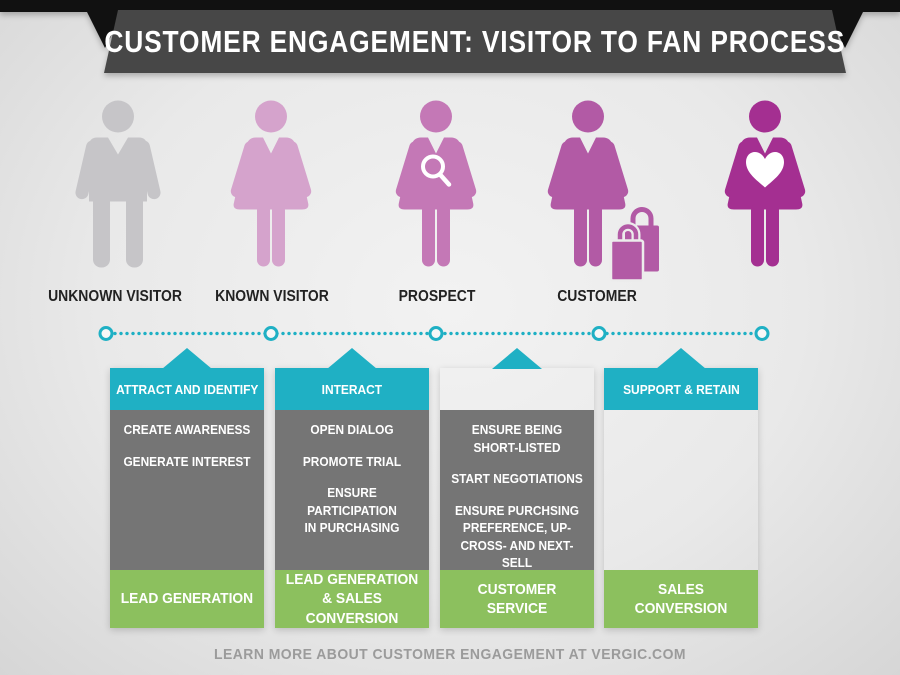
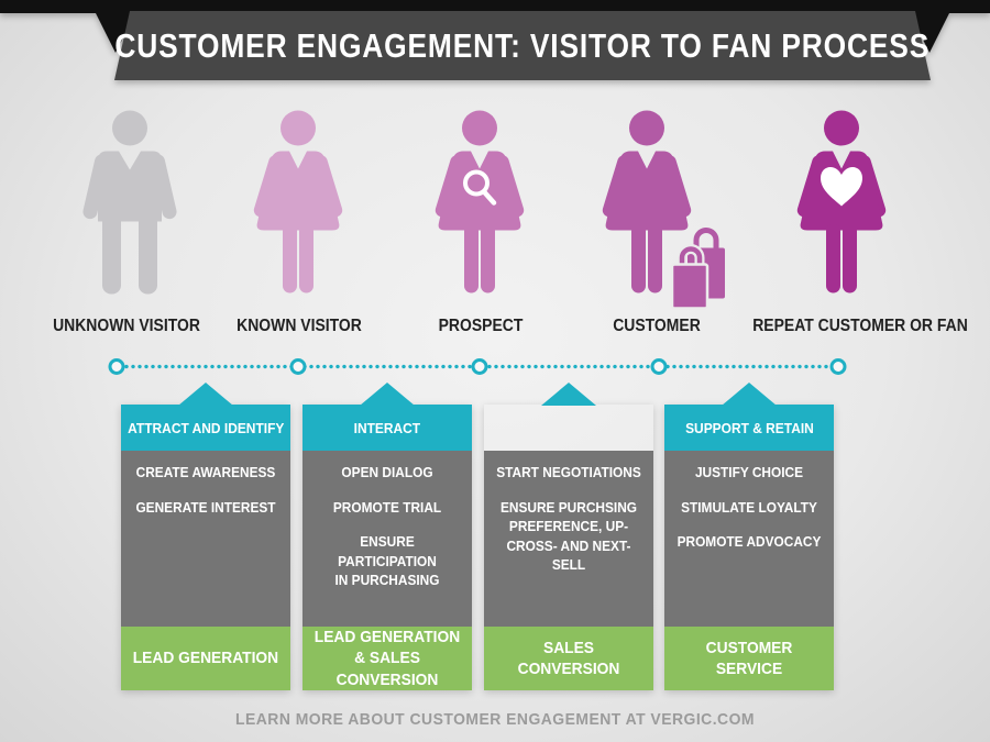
  CUSTOMER ENGAGEMENT: VISITOR TO FAN PROCESS
  UNKNOWN VISITOR
  KNOWN VISITOR
  PROSPECT
  CUSTOMER
+ REPEAT CUSTOMER OR FAN
  ATTRACT AND IDENTIFY
  CREATE AWARENESS
  GENERATE INTEREST
  LEAD GENERATION
  INTERACT
  OPEN DIALOG
  PROMOTE TRIAL
  ENSURE PARTICIPATION
  IN PURCHASING
  LEAD GENERATION
  & SALES CONVERSION
- ENSURE BEING
- SHORT-LISTED
  START NEGOTIATIONS
  ENSURE PURCHSING
  PREFERENCE, UP-
  CROSS- AND NEXT-SELL
- CUSTOMER SERVICE
+ SALES CONVERSION
  SUPPORT & RETAIN
+ JUSTIFY CHOICE
+ STIMULATE LOYALTY
+ PROMOTE ADVOCACY
- SALES CONVERSION
+ CUSTOMER SERVICE
  LEARN MORE ABOUT CUSTOMER ENGAGEMENT AT VERGIC.COM
